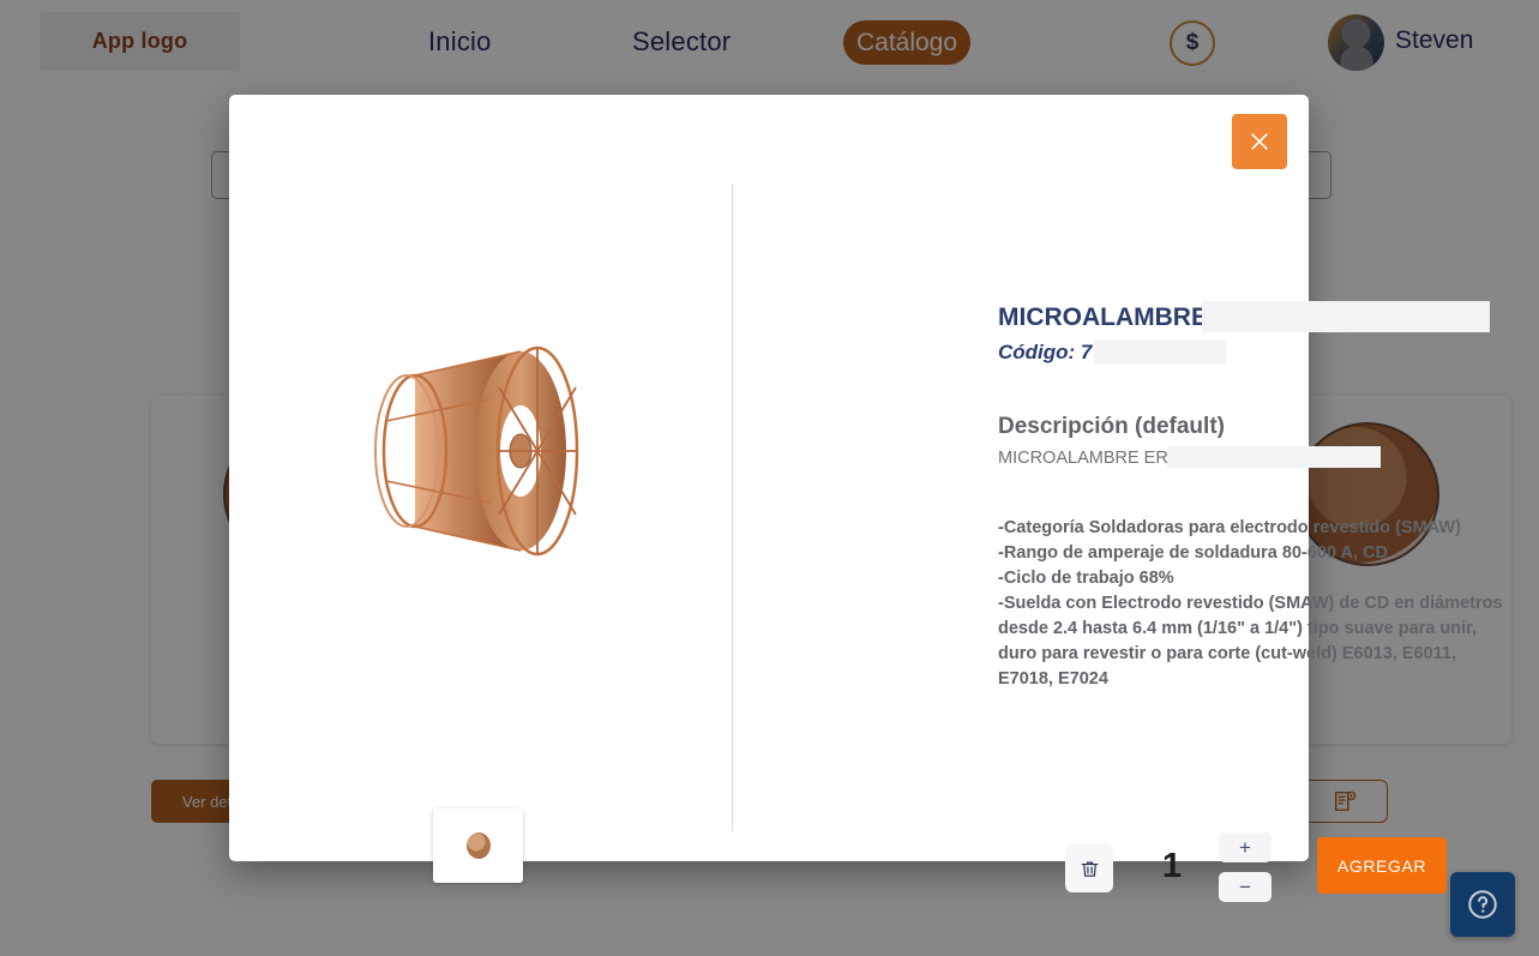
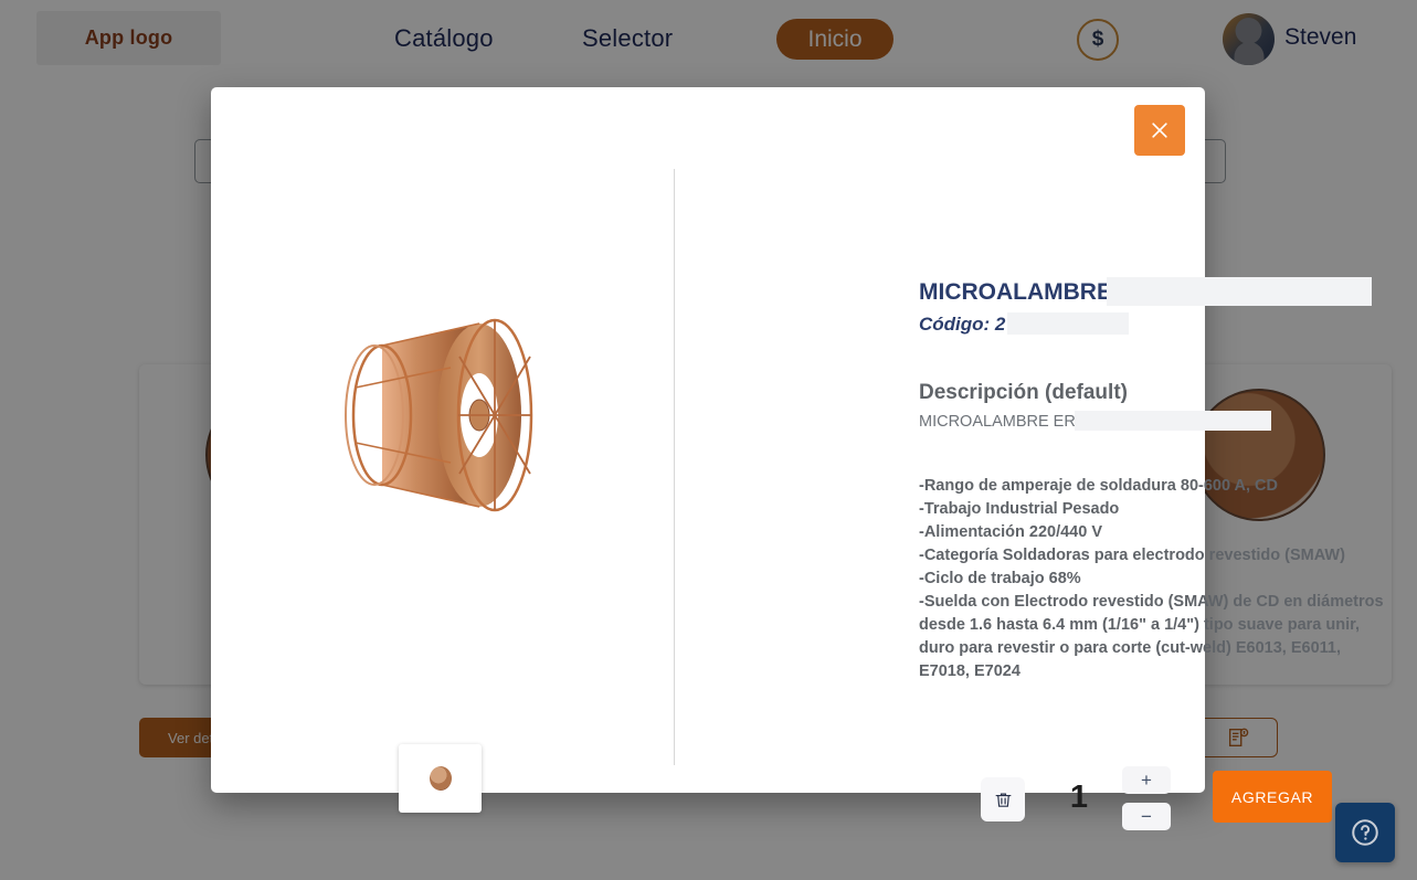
  App logo
- Inicio
+ Catálogo
  Selector
- Catálogo
+ Inicio
  $
  Steven
  MICROALAMBRE
- Código: 7
+ Código: 2
  Descripción (default)
  MICROALAMBRE ER
- -Categoría Soldadoras para electrodo revestido (SMAW)
+ -Rango de amperaje de soldadura 80-600 A, CD
+ -Trabajo Industrial Pesado
+ -Alimentación 220/440 V
- -Rango de amperaje de soldadura 80-600 A, CD
+ -Categoría Soldadoras para electrodo revestido (SMAW)
  -Ciclo de trabajo 68%
- -Suelda con Electrodo revestido (SMAW) de CD en diámetros desde 2.4 hasta 6.4 mm (1/16" a 1/4") tipo suave para unir, duro para revestir o para corte (cut-weld) E6013, E6011, E7018, E7024
+ -Suelda con Electrodo revestido (SMAW) de CD en diámetros desde 1.6 hasta 6.4 mm (1/16" a 1/4") tipo suave para unir, duro para revestir o para corte (cut-weld) E6013, E6011, E7018, E7024
  1
  +
  −
  AGREGAR
